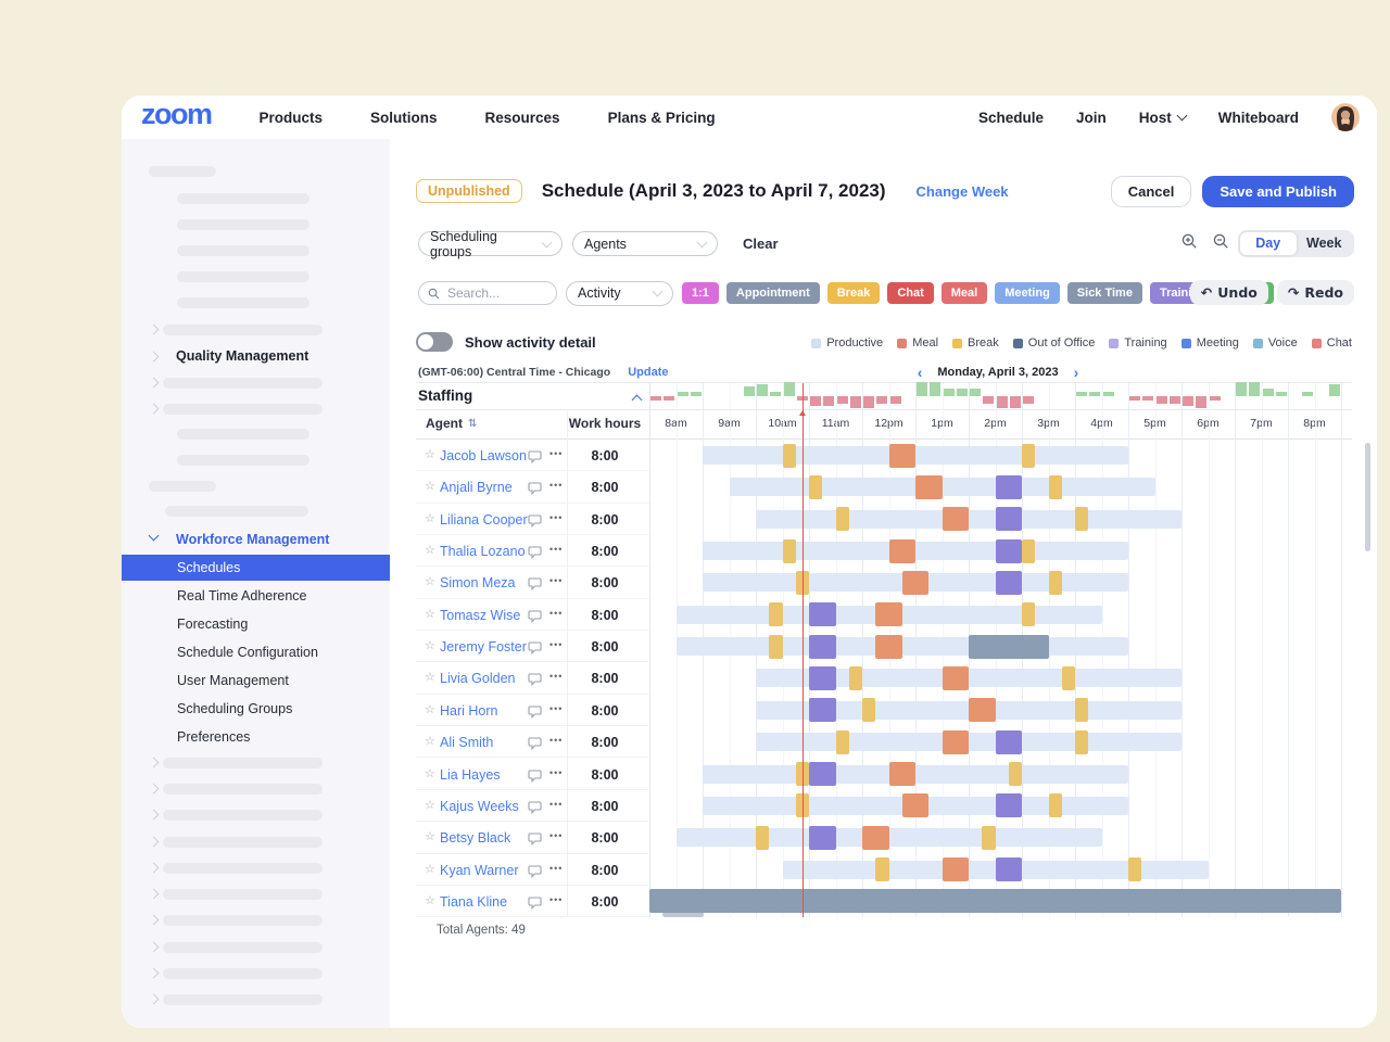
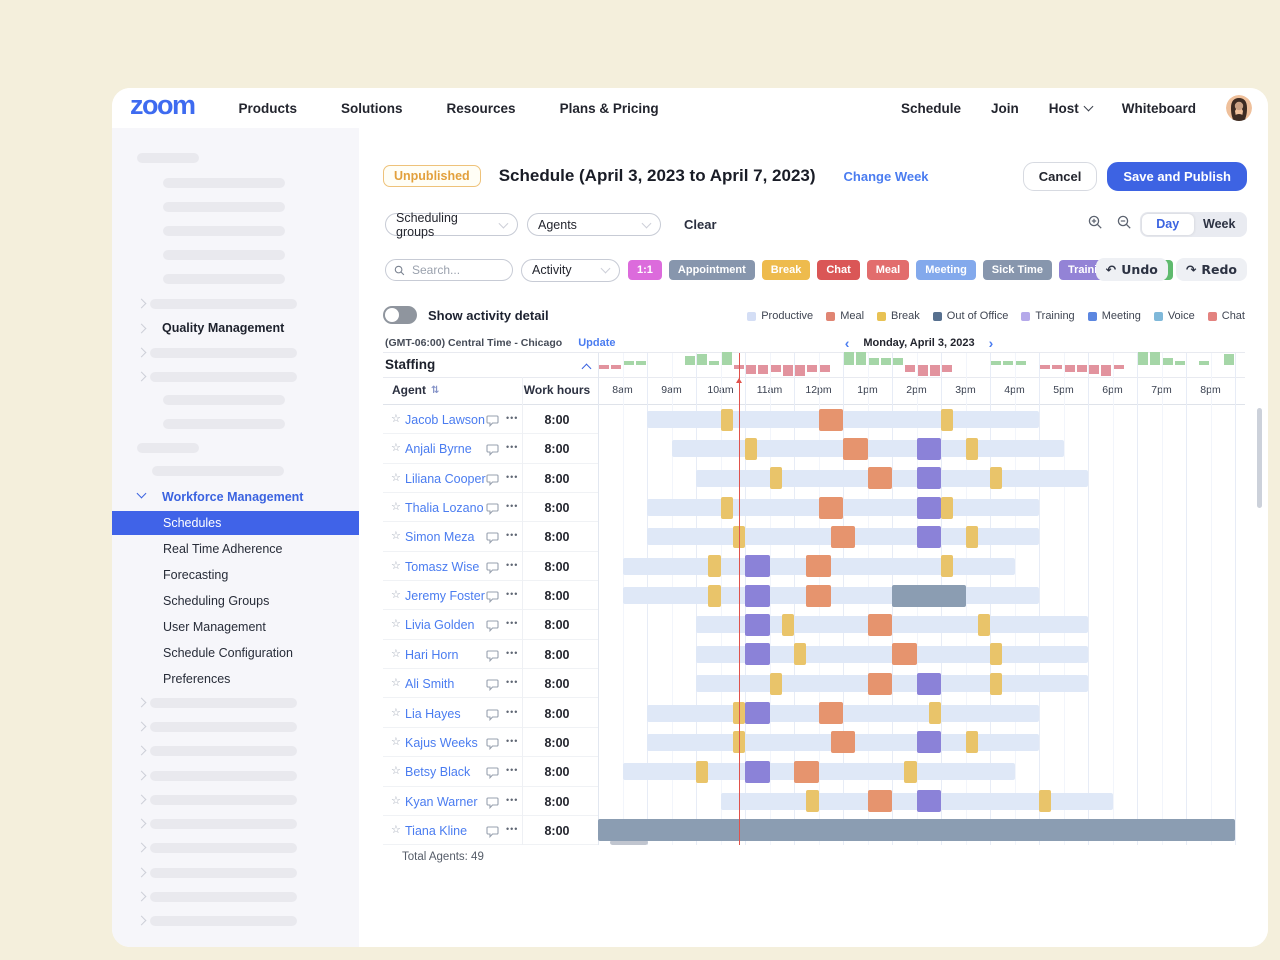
  zoom
  Products
  Solutions
  Resources
  Plans & Pricing
  Schedule
  Join
  Host
  Whiteboard
  Quality Management
  Workforce Management
  Schedules
  Real Time Adherence
  Forecasting
- Schedule Configuration
+ Scheduling Groups
  User Management
- Scheduling Groups
+ Schedule Configuration
  Preferences
  Unpublished
  Schedule (April 3, 2023 to April 7, 2023)
  Change Week
  Cancel
  Save and Publish
  Scheduling groups
  Agents
  Clear
  Day
  Week
  Search...
  Activity
  1:1
  Appointment
  Break
  Chat
  Meal
  Meeting
  Sick Time
  ↶
  Undo
  ↷
  Redo
  Show activity detail
  Productive
  Meal
  Break
  Out of Office
  Training
  Meeting
  Voice
  Chat
  (GMT-06:00) Central Time - Chicago
  Update
  ‹
  Monday, April 3, 2023
  ›
  Staffing
  Agent
  ⇅
  Work hours
  8am
  9am
  10am
  11am
  12pm
  1pm
  2pm
  3pm
  4pm
  5pm
  6pm
  7pm
  8pm
  ☆
  Jacob Lawson
  •••
  8:00
  ☆
  Anjali Byrne
  •••
  8:00
  ☆
  Liliana Cooper
  •••
  8:00
  ☆
  Thalia Lozano
  •••
  8:00
  ☆
  Simon Meza
  •••
  8:00
  ☆
  Tomasz Wise
  •••
  8:00
  ☆
  Jeremy Foster
  •••
  8:00
  ☆
  Livia Golden
  •••
  8:00
  ☆
  Hari Horn
  •••
  8:00
  ☆
  Ali Smith
  •••
  8:00
  ☆
  Lia Hayes
  •••
  8:00
  ☆
  Kajus Weeks
  •••
  8:00
  ☆
  Betsy Black
  •••
  8:00
  ☆
  Kyan Warner
  •••
  8:00
  ☆
  Tiana Kline
  •••
  8:00
  Total Agents: 49
